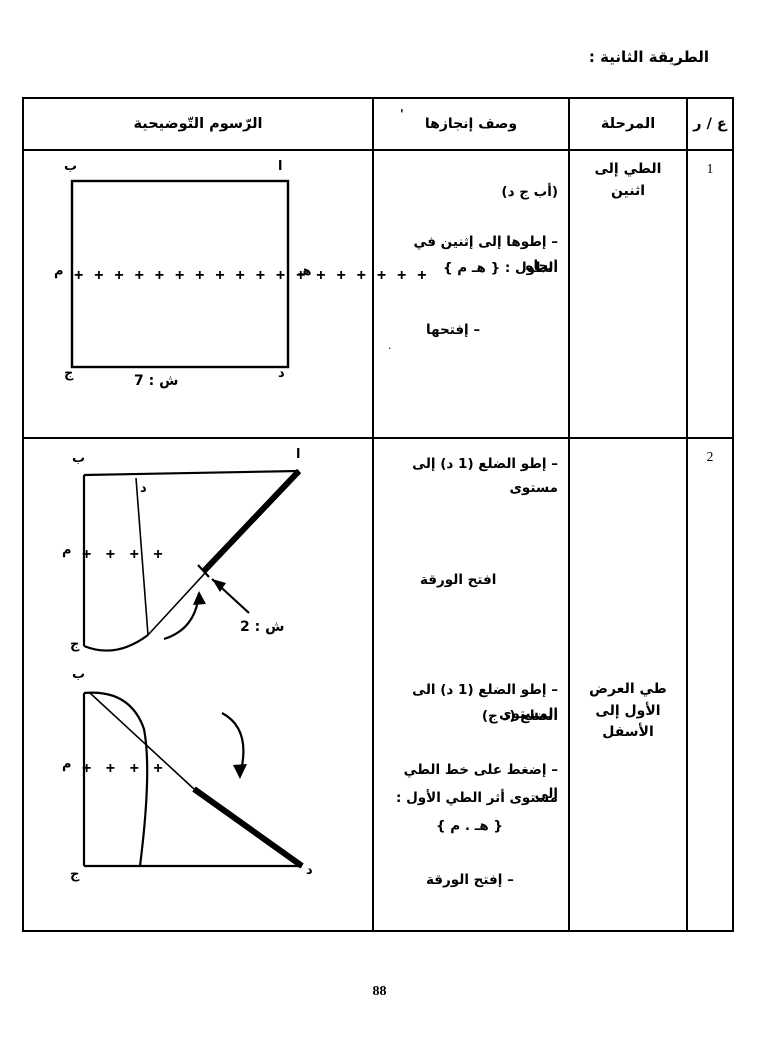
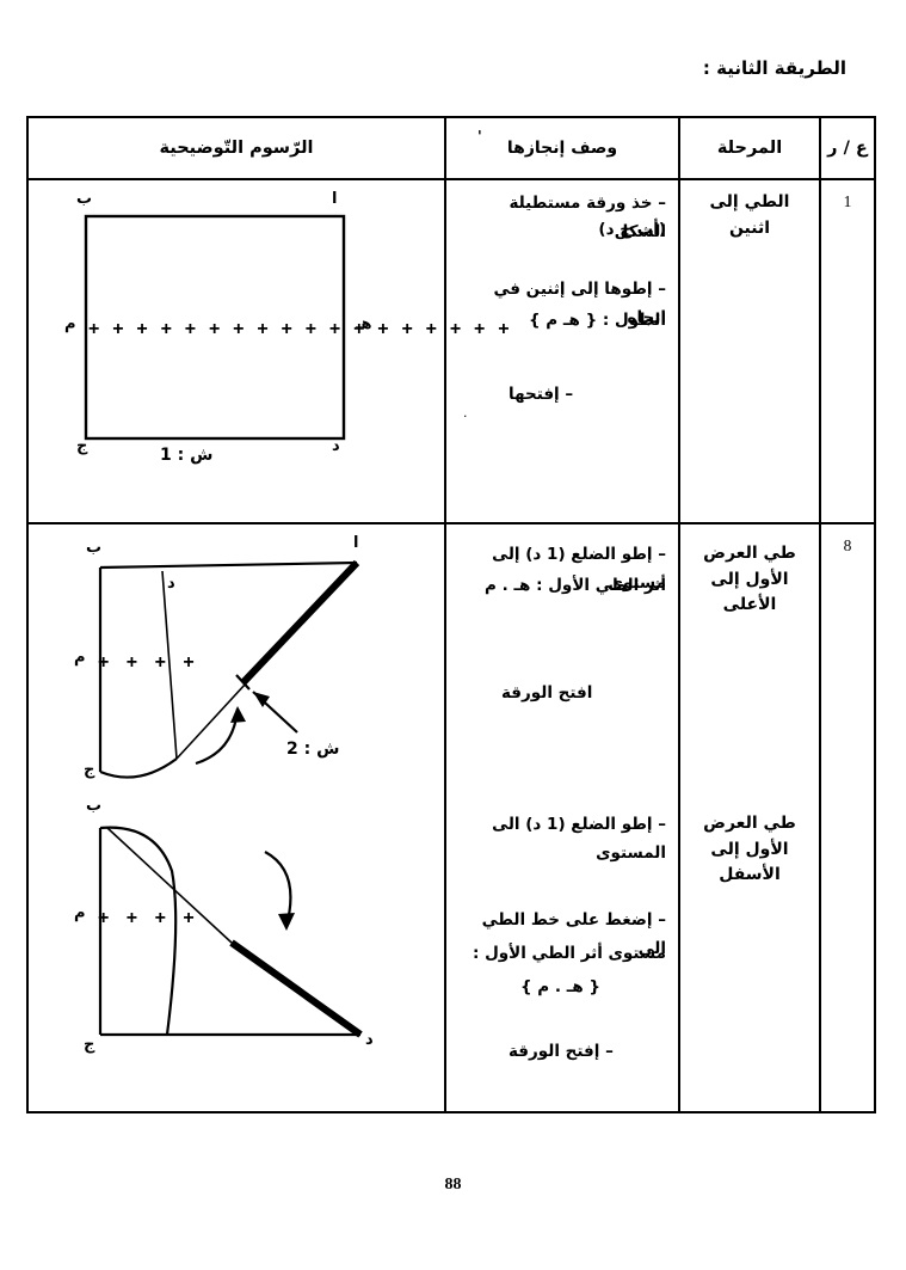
  الطريقة الثانية :
  ع / ر
  المرحلة
  وصف إنجازها
  '
  الرّسوم التّوضيحية
  1
  الطي إلى اثنين
+ – خذ ورقة مستطيلة الشكل
  (أب ج د)
  – إطوها إلى إثنين في اتجاه
  الطول : { هـ م }
  – إفتحها
  .
  + + + + + + + + + + + + + + + + + +
  ب
  ا
  ج
  د
  م
  هـ
- ش : 7
+ ش : 1
- 2
+ 8
+ طي العرض الأول إلى الأعلى
  طي العرض الأول إلى الأسفل
  – إطو الضلع (1 د) إلى مستوى
+ أثر الطي الأول : هـ . م
  افتح الورقة
  – إطو الضلع (1 د) الى المستوى
- الضلع (د ج)
  – إضغط على خط الطي الى
  مستوى أثر الطي الأول :
  { هـ . م }
  – إفتح الورقة
  + + + +
  ب
  ا
  د
  ج
  م
  ش : 2
  + + + +
  ب
  ج
  د
  م
  88
